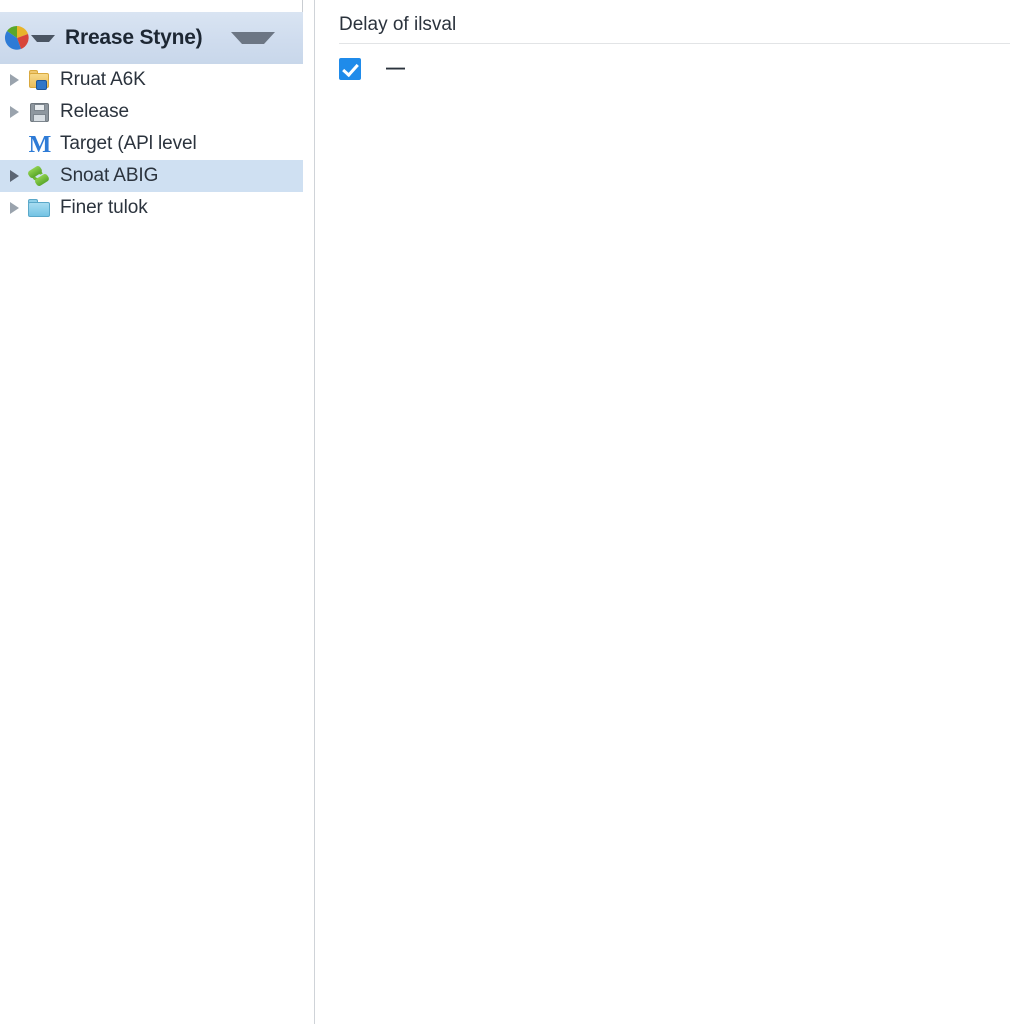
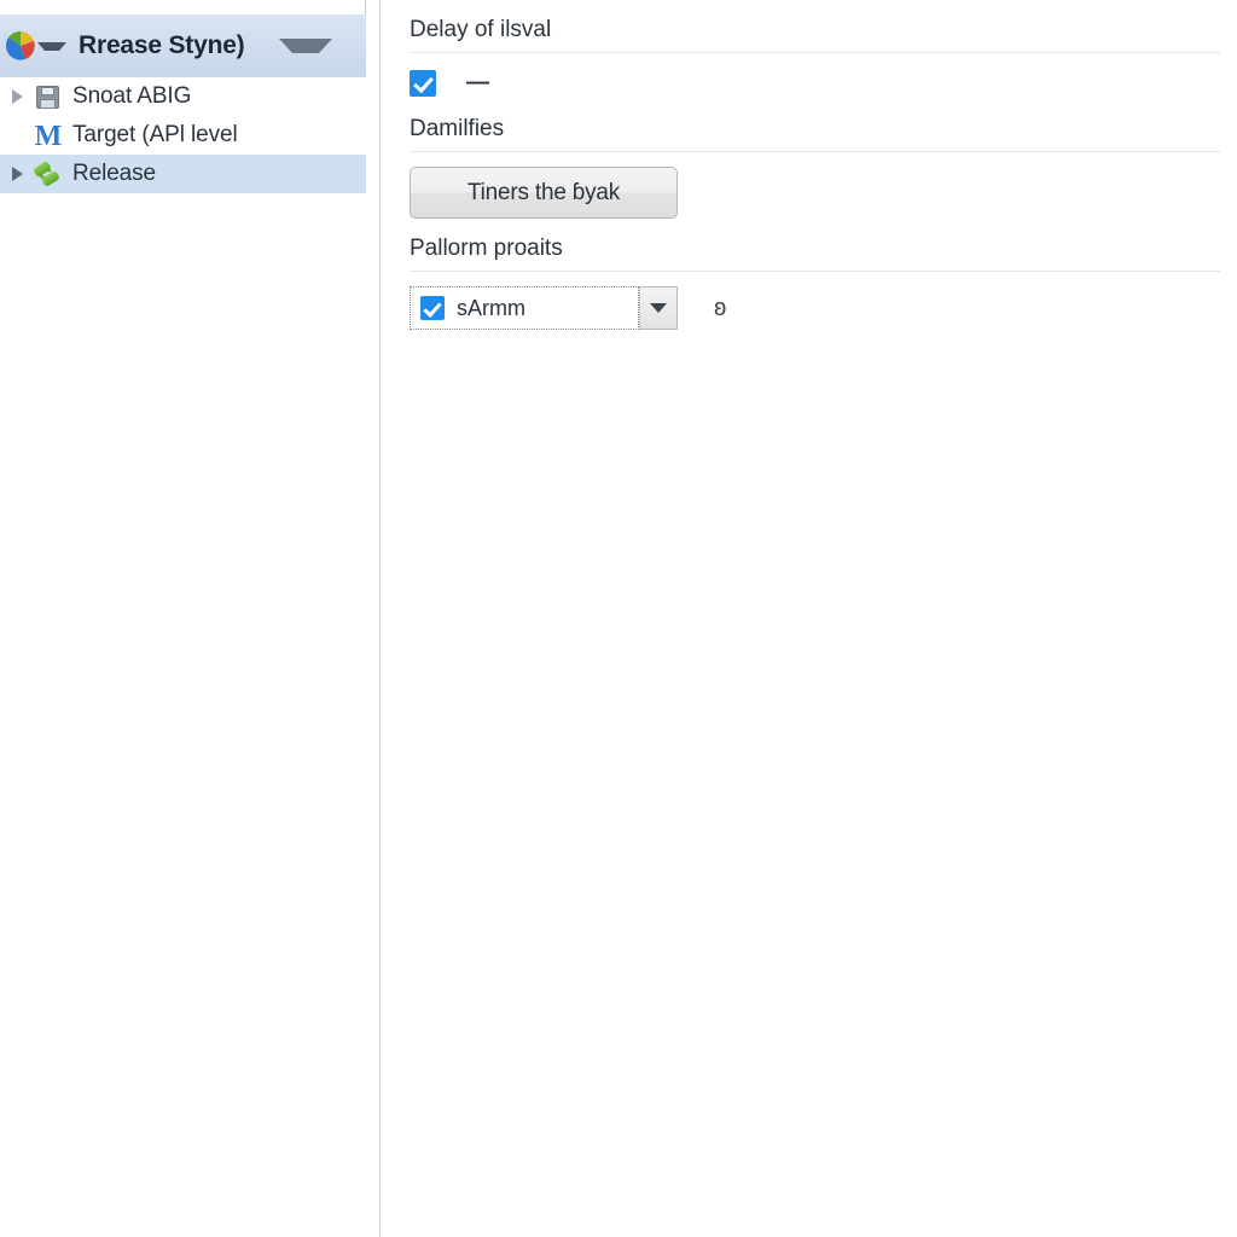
  Rrease Styne)
- Rruat A6K
- Release
+ Snoat ABIG
  M
  Target (APl level
- Snoat ABIG
+ Release
- Finer tulok
  Delay of ilsval
  —
+ Damilfies
+ Tiners the ɓyak
+ Pallorm proaits
+ sArmm
+ ʚ
